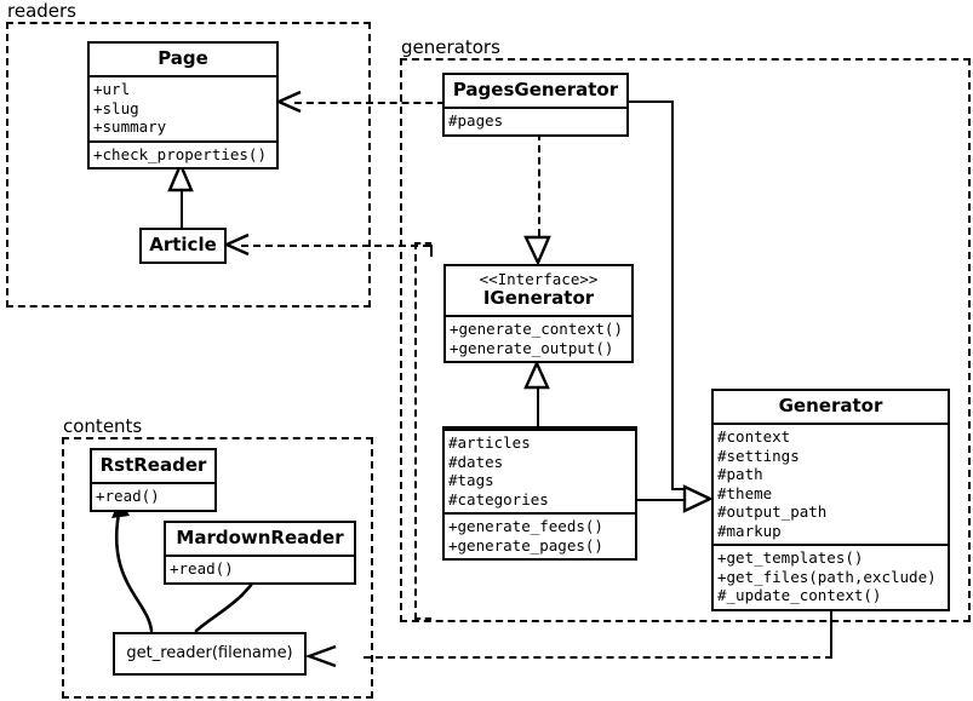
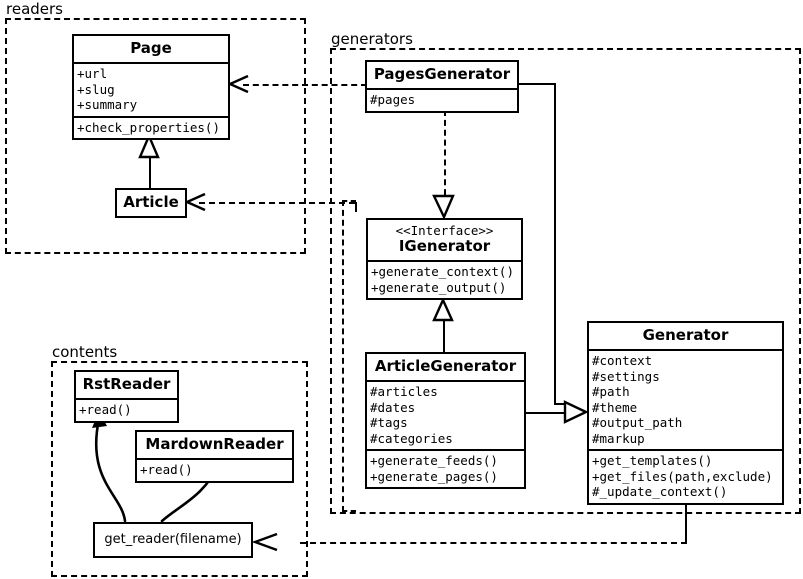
  readers
  generators
  contents
  Page
  +url
  +slug
  +summary
  +check_properties()
  Article
  PagesGenerator
  #pages
  <<Interface>>
  IGenerator
  +generate_context()
  +generate_output()
+ ArticleGenerator
  #articles
  #dates
  #tags
  #categories
  +generate_feeds()
  +generate_pages()
  Generator
  #context
  #settings
  #path
  #theme
  #output_path
  #markup
  +get_templates()
  +get_files(path,exclude)
  #_update_context()
  RstReader
  +read()
  MardownReader
  +read()
  get_reader(filename)
